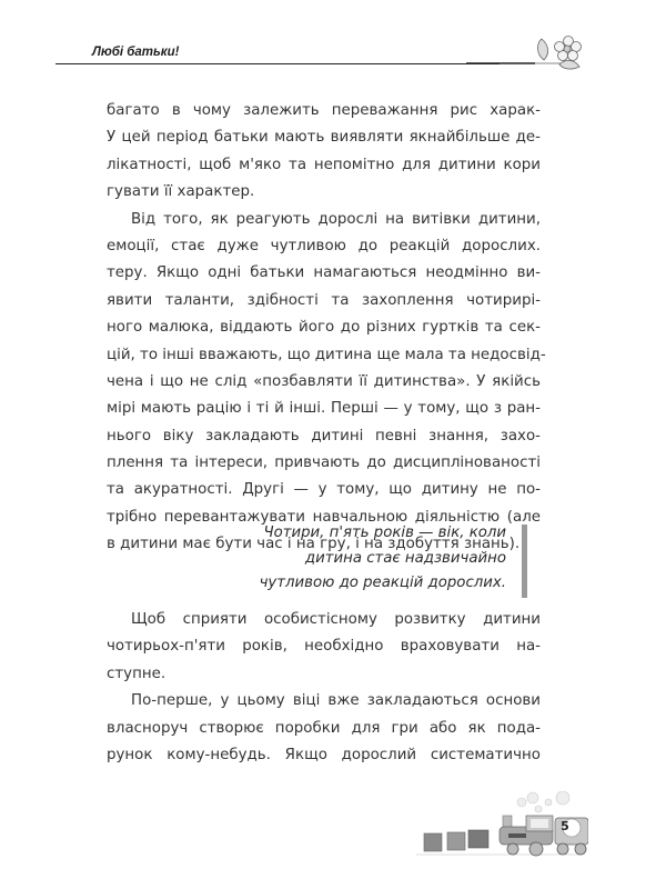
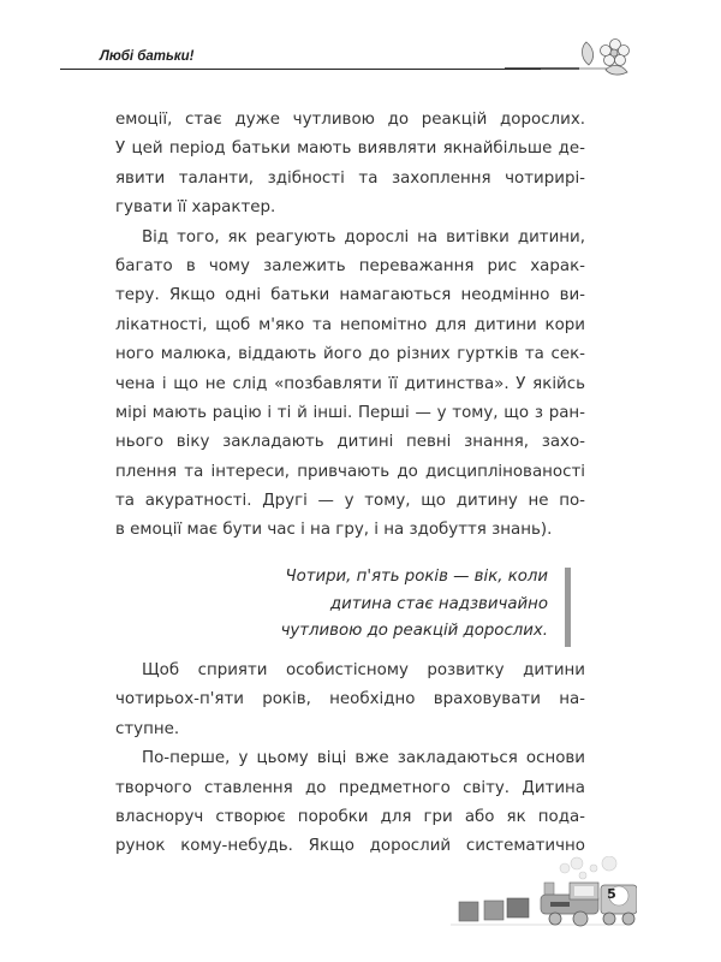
  Любі батьки!
- багато в чому залежить переважання рис харак-
+ емоції, стає дуже чутливою до реакцій дорослих.
  У цей період батьки мають виявляти якнайбільше де-
- лікатності, щоб м'яко та непомітно для дитини кори
+ явити таланти, здібності та захоплення чотирирі-
  гувати її характер.
  Від того, як реагують дорослі на витівки дитини,
- емоції, стає дуже чутливою до реакцій дорослих.
+ багато в чому залежить переважання рис харак-
  теру. Якщо одні батьки намагаються неодмінно ви-
- явити таланти, здібності та захоплення чотирирі-
+ лікатності, щоб м'яко та непомітно для дитини кори
  ного малюка, віддають його до різних гуртків та сек-
- цій, то інші вважають, що дитина ще мала та недосвід-
  чена і що не слід «позбавляти її дитинства». У якійсь
  мірі мають рацію і ті й інші. Перші — у тому, що з ран-
  нього віку закладають дитині певні знання, захо-
  плення та інтереси, привчають до дисциплінованості
  та акуратності. Другі — у тому, що дитину не по-
- трібно перевантажувати навчальною діяльністю (але
- в дитини має бути час і на гру, і на здобуття знань).
+ в емоції має бути час і на гру, і на здобуття знань).
  Чотири, п'ять років — вік, коли
  дитина стає надзвичайно
  чутливою до реакцій дорослих.
  Щоб сприяти особистісному розвитку дитини
  чотирьох-п'яти років, необхідно враховувати на-
  ступне.
  По-перше, у цьому віці вже закладаються основи
+ творчого ставлення до предметного світу. Дитина
  власноруч створює поробки для гри або як пода-
  рунок кому-небудь. Якщо дорослий систематично
  5
